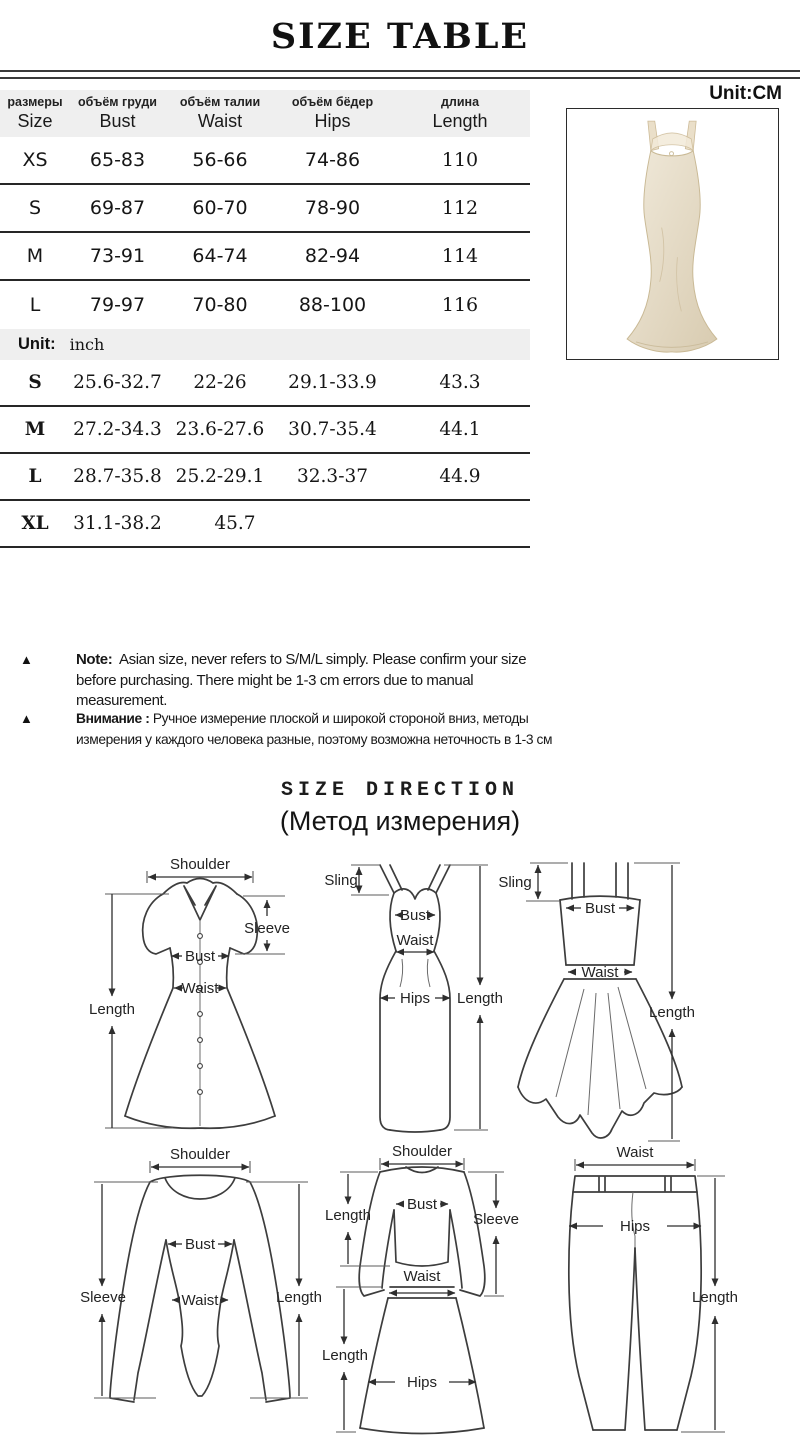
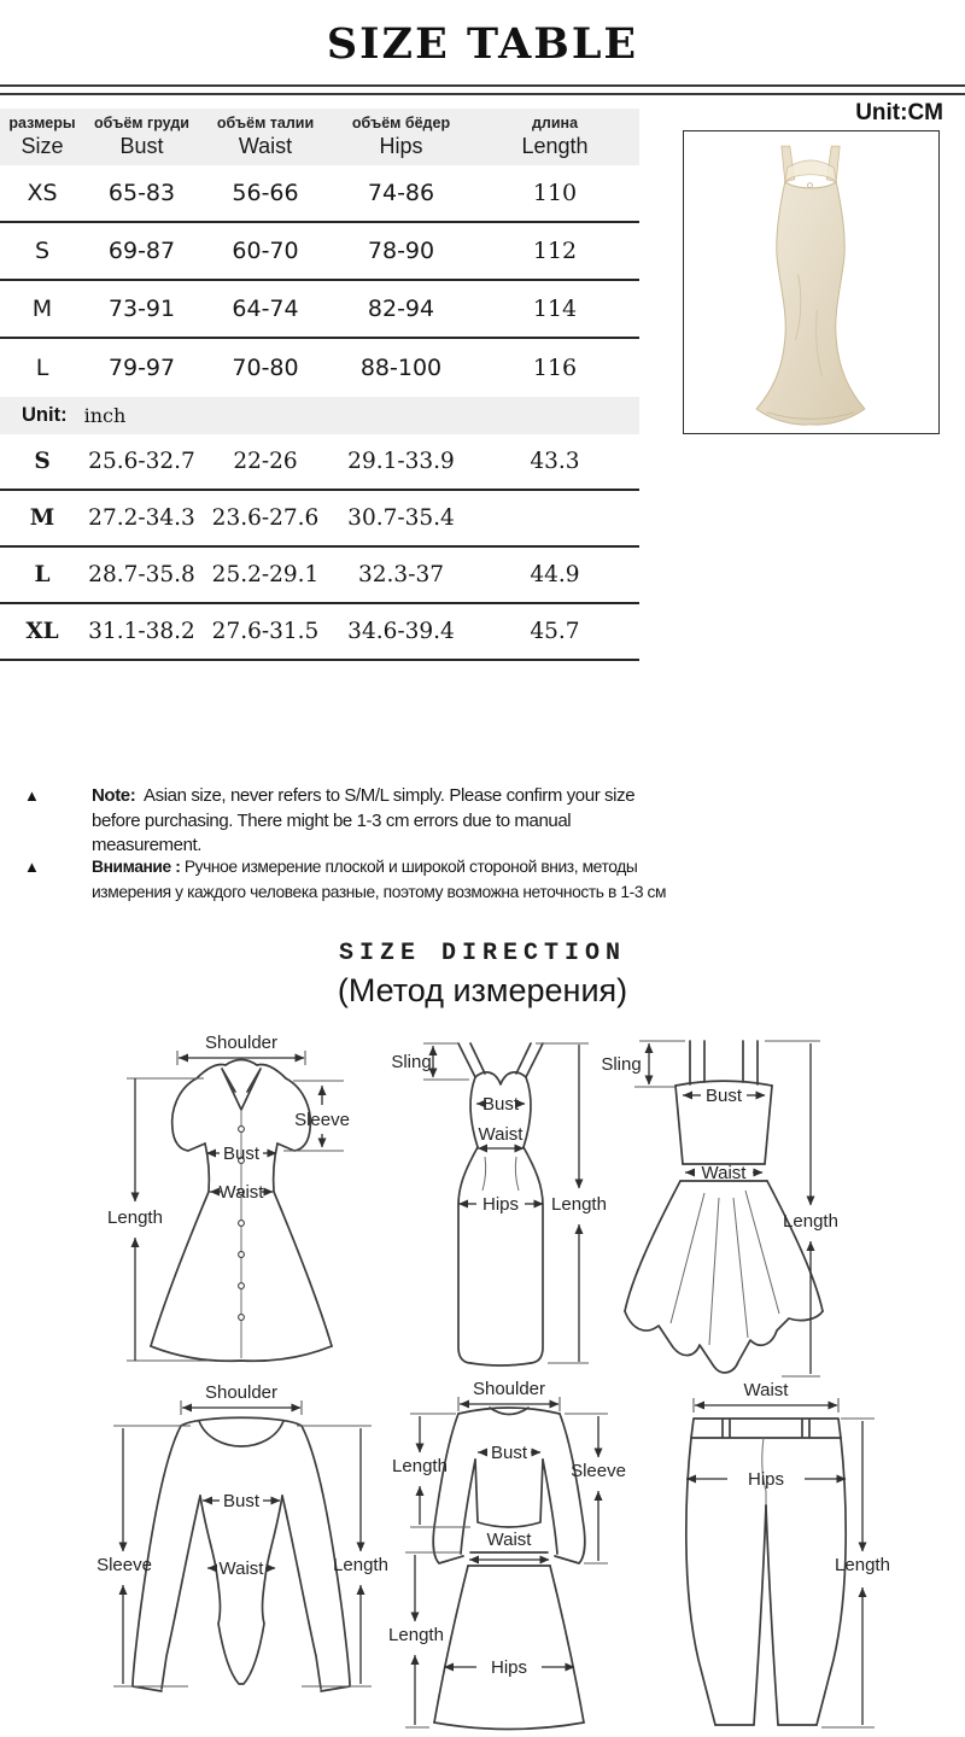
  SIZE TABLE
  Unit:CM
  размеры
  Size
  объём груди
  Bust
  объём талии
  Waist
  объём бёдер
  Hips
  длина
  Length
  XS
  65-83
  56-66
  74-86
  110
  S
  69-87
  60-70
  78-90
  112
  M
  73-91
  64-74
  82-94
  114
  L
  79-97
  70-80
  88-100
  116
  Unit:
  inch
  S
  25.6-32.7
  22-26
  29.1-33.9
  43.3
  M
  27.2-34.3
  23.6-27.6
  30.7-35.4
- 44.1
  L
  28.7-35.8
  25.2-29.1
  32.3-37
  44.9
  XL
  31.1-38.2
+ 27.6-31.5
+ 34.6-39.4
  45.7
  ▲
  Note: Asian size, never refers to S/M/L simply. Please confirm your size before purchasing. There might be 1-3 cm errors due to manual measurement.
  ▲
  Внимание : Ручное измерение плоской и широкой стороной вниз, методы измерения у каждого человека разные, поэтому возможна неточность в 1-3 см
  SIZE DIRECTION
  (Метод измерения)
  Shoulder
  Bust
  Waist
  Sleeve
  Length
  Sling
  Bust
  Waist
  Hips
  Length
  Sling
  Bust
  Waist
  Length
  Shoulder
  Bust
  Waist
  Sleeve
  Length
  Shoulder
  Bust
  Length
  Sleeve
  Waist
  Hips
  Length
  Waist
  Hips
  Length
